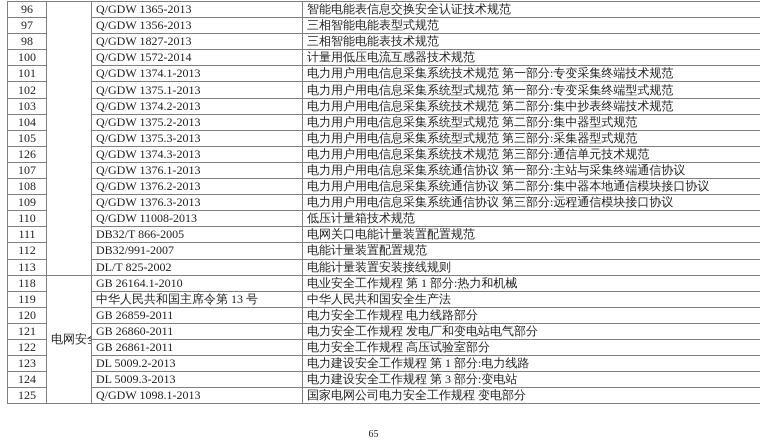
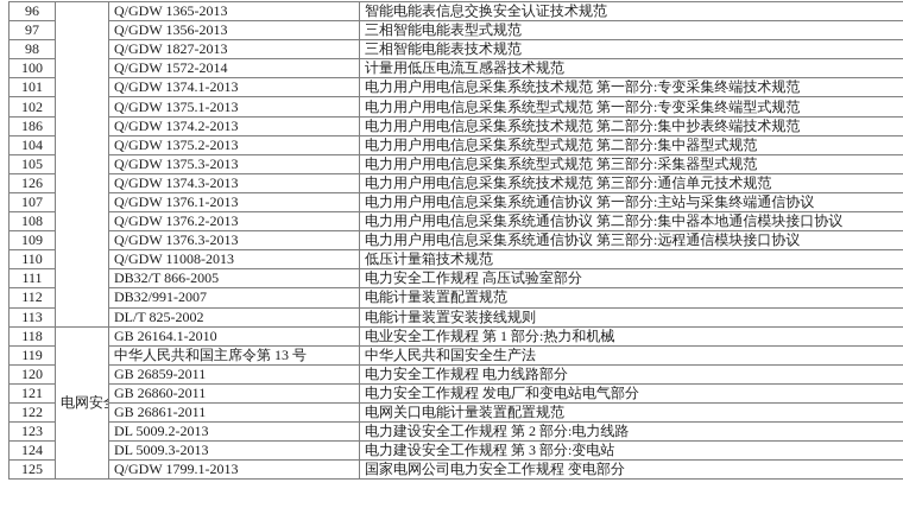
  96		Q/GDW 1365-2013	智能电能表信息交换安全认证技术规范
  97	Q/GDW 1356-2013	三相智能电能表型式规范
  98	Q/GDW 1827-2013	三相智能电能表技术规范
  100	Q/GDW 1572-2014	计量用低压电流互感器技术规范
  101	Q/GDW 1374.1-2013	电力用户用电信息采集系统技术规范 第一部分:专变采集终端技术规范
  102	Q/GDW 1375.1-2013	电力用户用电信息采集系统型式规范 第一部分:专变采集终端型式规范
- 103	Q/GDW 1374.2-2013	电力用户用电信息采集系统技术规范 第二部分:集中抄表终端技术规范
+ 186	Q/GDW 1374.2-2013	电力用户用电信息采集系统技术规范 第二部分:集中抄表终端技术规范
  104	Q/GDW 1375.2-2013	电力用户用电信息采集系统型式规范 第二部分:集中器型式规范
  105	Q/GDW 1375.3-2013	电力用户用电信息采集系统型式规范 第三部分:采集器型式规范
  126	Q/GDW 1374.3-2013	电力用户用电信息采集系统技术规范 第三部分:通信单元技术规范
  107	Q/GDW 1376.1-2013	电力用户用电信息采集系统通信协议 第一部分:主站与采集终端通信协议
  108	Q/GDW 1376.2-2013	电力用户用电信息采集系统通信协议 第二部分:集中器本地通信模块接口协议
  109	Q/GDW 1376.3-2013	电力用户用电信息采集系统通信协议 第三部分:远程通信模块接口协议
  110	Q/GDW 11008-2013	低压计量箱技术规范
- 111	DB32/T 866-2005	电网关口电能计量装置配置规范
+ 111	DB32/T 866-2005	电力安全工作规程 高压试验室部分
  112	DB32/991-2007	电能计量装置配置规范
  113	DL/T 825-2002	电能计量装置安装接线规则
  118	电网安	GB 26164.1-2010	电业安全工作规程 第 1 部分:热力和机械
  119	中华人民共和国主席令第 13 号	中华人民共和国安全生产法
  120	GB 26859-2011	电力安全工作规程 电力线路部分
  121	GB 26860-2011	电力安全工作规程 发电厂和变电站电气部分
- 122	GB 26861-2011	电力安全工作规程 高压试验室部分
+ 122	GB 26861-2011	电网关口电能计量装置配置规范
- 123	DL 5009.2-2013	电力建设安全工作规程 第 1 部分:电力线路
+ 123	DL 5009.2-2013	电力建设安全工作规程 第 2 部分:电力线路
  124	DL 5009.3-2013	电力建设安全工作规程 第 3 部分:变电站
- 125	Q/GDW 1098.1-2013	国家电网公司电力安全工作规程 变电部分
+ 125	Q/GDW 1799.1-2013	国家电网公司电力安全工作规程 变电部分
- 65
